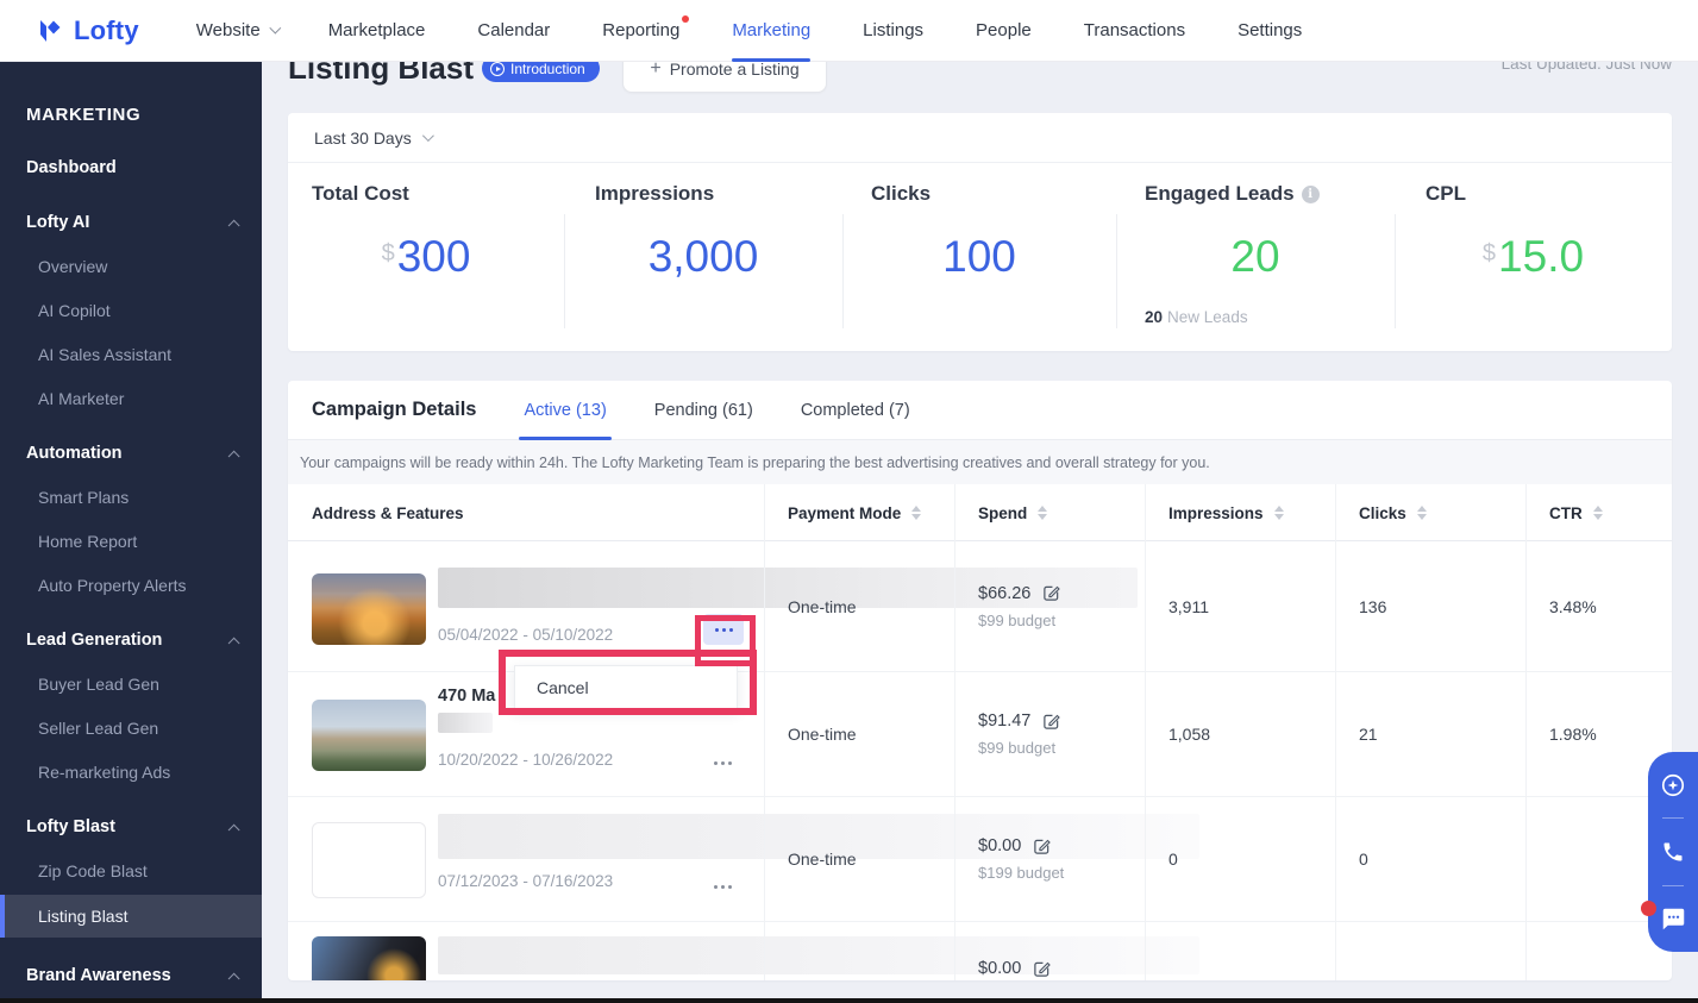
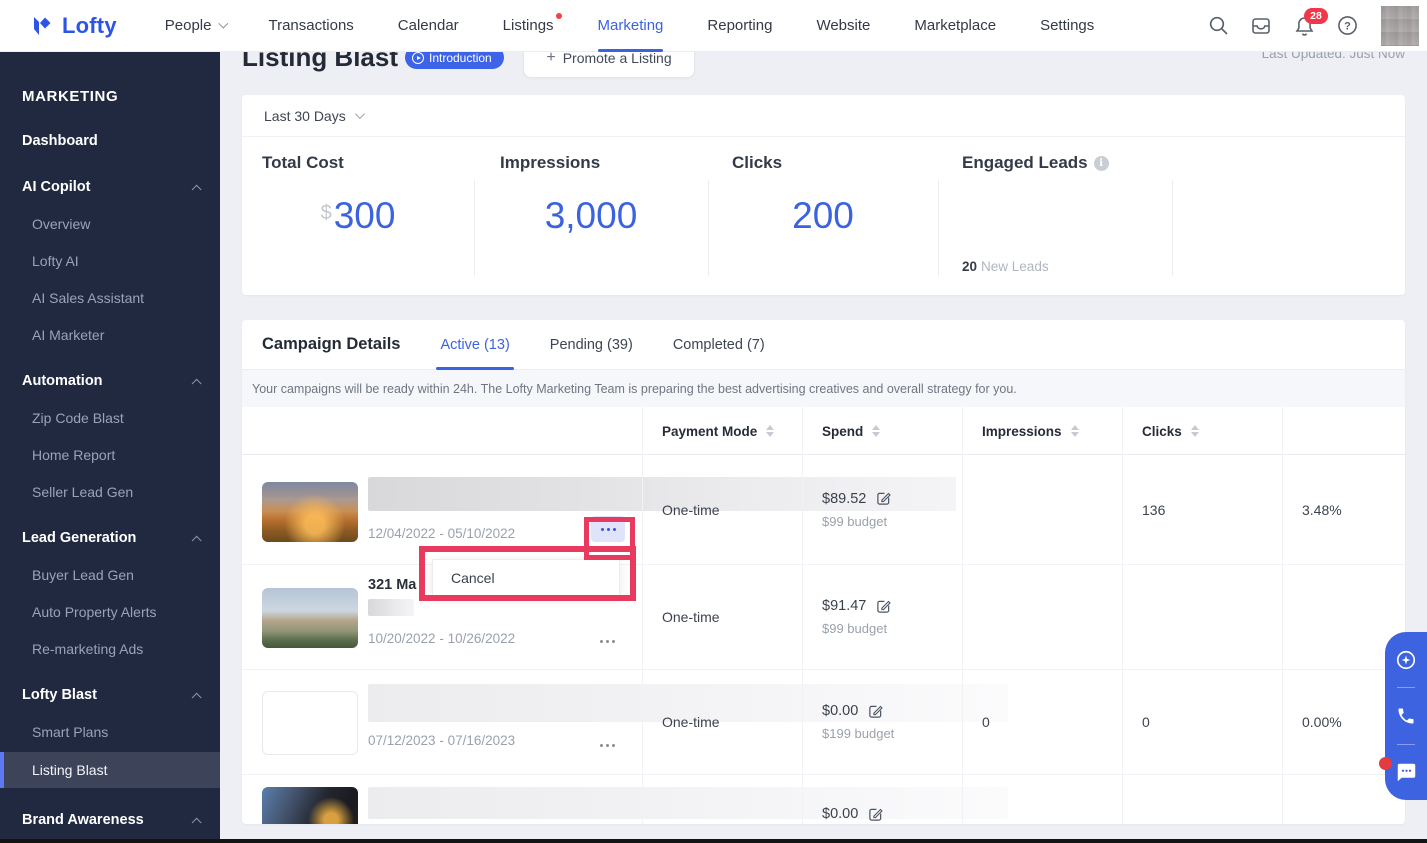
  Lofty
- Website
+ People
- Marketplace
+ Transactions
  Calendar
- Reporting
+ Listings
  Marketing
- Listings
+ Reporting
- People
+ Website
- Transactions
+ Marketplace
  Settings
+ 28
+ ?
  MARKETING
  Dashboard
- Lofty AI
+ AI Copilot
  Overview
- AI Copilot
+ Lofty AI
  AI Sales Assistant
  AI Marketer
  Automation
- Smart Plans
+ Zip Code Blast
  Home Report
- Auto Property Alerts
+ Seller Lead Gen
  Lead Generation
  Buyer Lead Gen
- Seller Lead Gen
+ Auto Property Alerts
  Re-marketing Ads
  Lofty Blast
- Zip Code Blast
+ Smart Plans
  Listing Blast
  Brand Awareness
  Listing Blast
  Introduction
  +
  Promote a Listing
  Last Updated: Just Now
  Last 30 Days
  Total Cost
  $300
  Impressions
  3,000
  Clicks
- 100
+ 200
  Engaged Leads
  i
- 20
  20 New Leads
- CPL
- $15.0
  Campaign Details
  Active (13)
- Pending (61)
+ Pending (39)
  Completed (7)
  Your campaigns will be ready within 24h. The Lofty Marketing Team is preparing the best advertising creatives and overall strategy for you.
- Address & Features
  Payment Mode
  Spend
  Impressions
  Clicks
- CTR
- 05/04/2022 - 05/10/2022
+ 12/04/2022 - 05/10/2022
  One-time
- $66.26
+ $89.52
  $99 budget
- 3,911
  136
  3.48%
- 470 Ma
+ 321 Ma
  10/20/2022 - 10/26/2022
  One-time
  $91.47
  $99 budget
- 1,058
- 21
- 1.98%
  07/12/2023 - 07/16/2023
  One-time
  $0.00
  $199 budget
  0
  0
+ 0.00%
  $0.00
  Cancel
